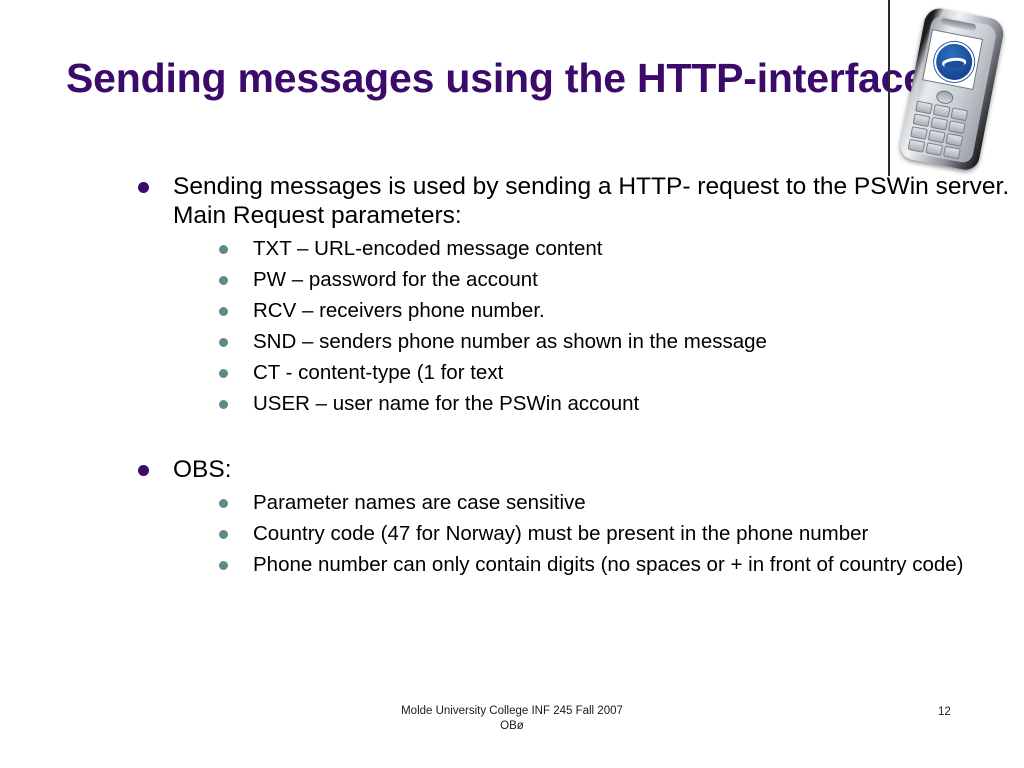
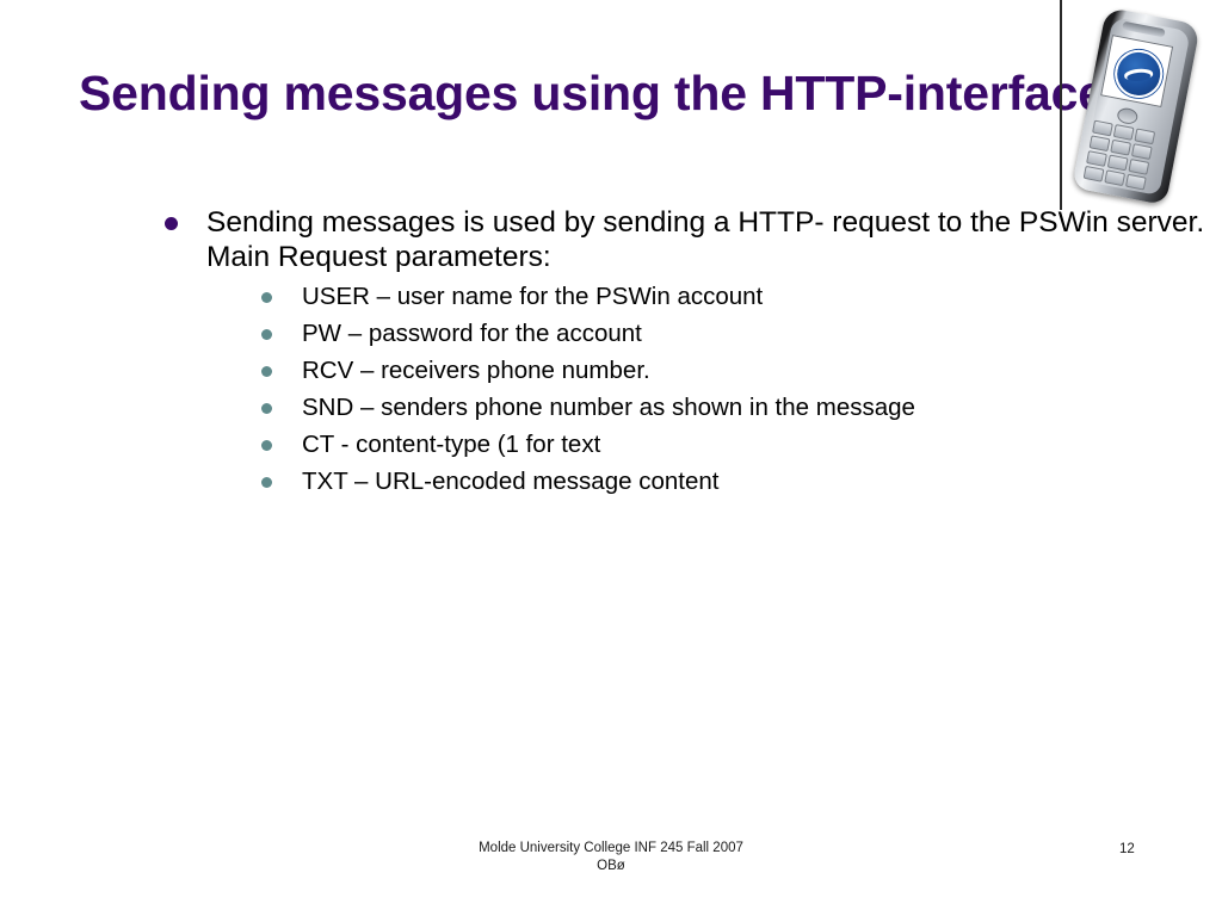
  Sending messages using the HTTP-interfac
  Sending messages is used by sending a HTTP- request to the PSWin server. Main Request parameters:
- TXT – URL-encoded message content
+ USER – user name for the PSWin account
  PW – password for the account
  RCV – receivers phone number.
  SND – senders phone number as shown in the message
  CT - content-type (1 for text
- USER – user name for the PSWin account
+ TXT – URL-encoded message content
- OBS:
- Parameter names are case sensitive
- Country code (47 for Norway) must be present in the phone number
- Phone number can only contain digits (no spaces or + in front of country code)
  Molde University College INF 245 Fall 2007
  OBø
  12
